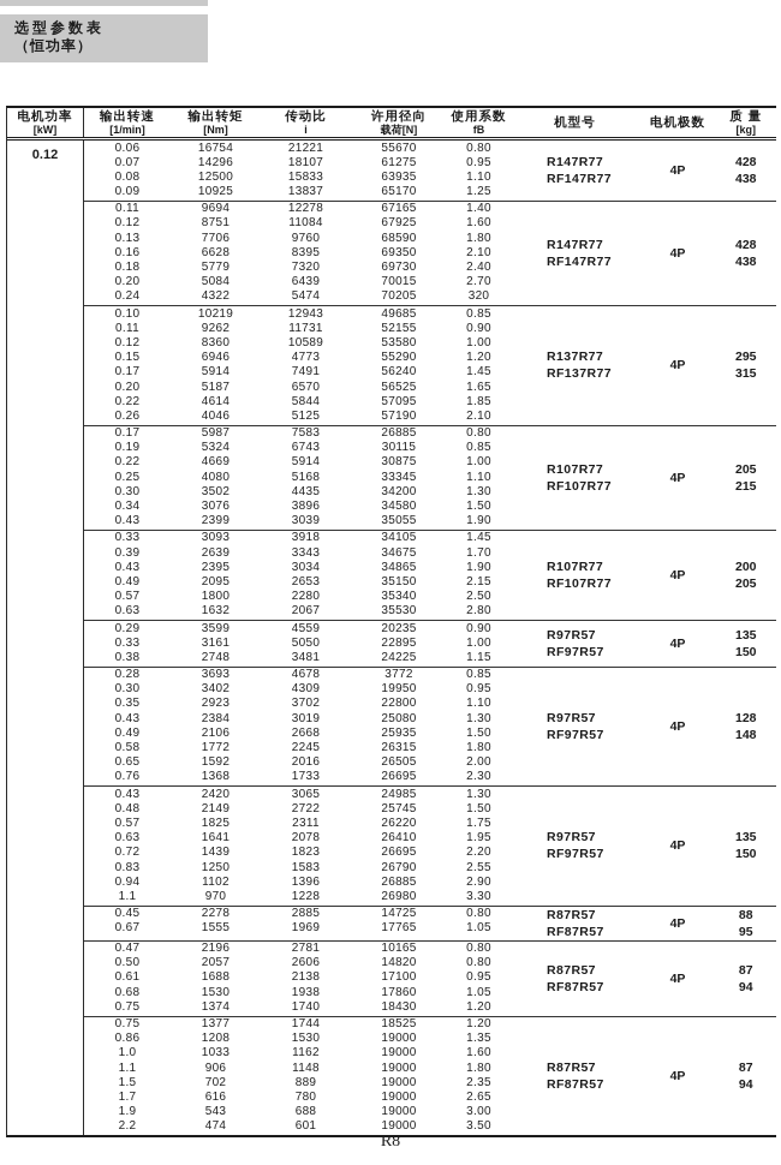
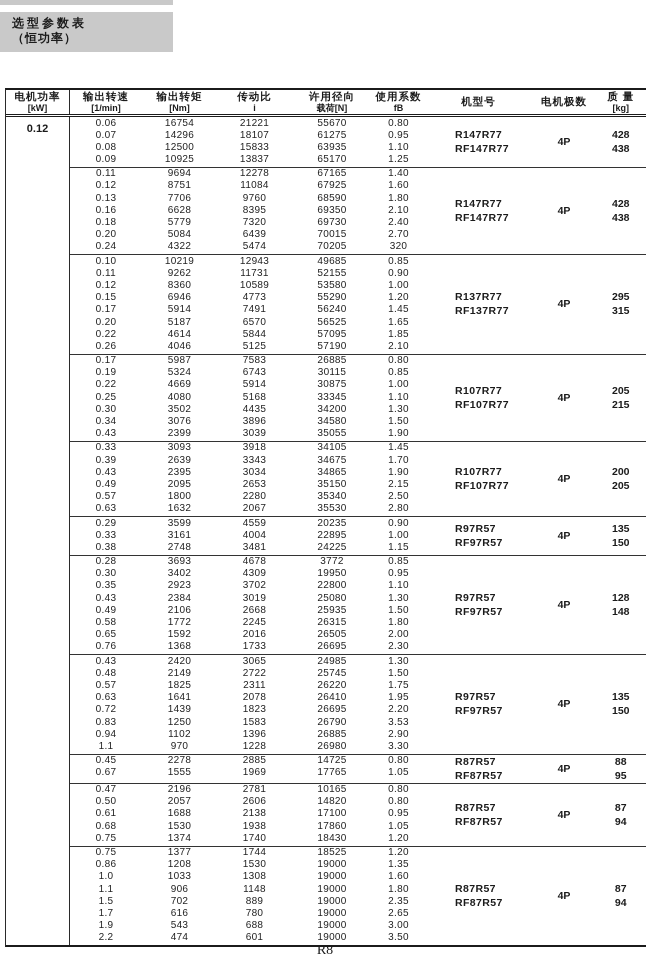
  选型参数表
  （恒功率）
  电机功率
  [kW]
  输出转速
  [1/min]
  输出转矩
  [Nm]
  传动比
  i
  许用径向
  载荷[N]
  使用系数
  fB
  机型号
  电机极数
  质 量
  [kg]
  0.12
  0.06
  16754
  21221
  55670
  0.80
  0.07
  14296
  18107
  61275
  0.95
  0.08
  12500
  15833
  63935
  1.10
  0.09
  10925
  13837
  65170
  1.25
  R147R77
  RF147R77
  4P
  428
  438
  0.11
  9694
  12278
  67165
  1.40
  0.12
  8751
  11084
  67925
  1.60
  0.13
  7706
  9760
  68590
  1.80
  0.16
  6628
  8395
  69350
  2.10
  0.18
  5779
  7320
  69730
  2.40
  0.20
  5084
  6439
  70015
  2.70
  0.24
  4322
  5474
  70205
  320
  R147R77
  RF147R77
  4P
  428
  438
  0.10
  10219
  12943
  49685
  0.85
  0.11
  9262
  11731
  52155
  0.90
  0.12
  8360
  10589
  53580
  1.00
  0.15
  6946
  4773
  55290
  1.20
  0.17
  5914
  7491
  56240
  1.45
  0.20
  5187
  6570
  56525
  1.65
  0.22
  4614
  5844
  57095
  1.85
  0.26
  4046
  5125
  57190
  2.10
  R137R77
  RF137R77
  4P
  295
  315
  0.17
  5987
  7583
  26885
  0.80
  0.19
  5324
  6743
  30115
  0.85
  0.22
  4669
  5914
  30875
  1.00
  0.25
  4080
  5168
  33345
  1.10
  0.30
  3502
  4435
  34200
  1.30
  0.34
  3076
  3896
  34580
  1.50
  0.43
  2399
  3039
  35055
  1.90
  R107R77
  RF107R77
  4P
  205
  215
  0.33
  3093
  3918
  34105
  1.45
  0.39
  2639
  3343
  34675
  1.70
  0.43
  2395
  3034
  34865
  1.90
  0.49
  2095
  2653
  35150
  2.15
  0.57
  1800
  2280
  35340
  2.50
  0.63
  1632
  2067
  35530
  2.80
  R107R77
  RF107R77
  4P
  200
  205
  0.29
  3599
  4559
  20235
  0.90
  0.33
  3161
- 5050
+ 4004
  22895
  1.00
  0.38
  2748
  3481
  24225
  1.15
  R97R57
  RF97R57
  4P
  135
  150
  0.28
  3693
  4678
  3772
  0.85
  0.30
  3402
  4309
  19950
  0.95
  0.35
  2923
  3702
  22800
  1.10
  0.43
  2384
  3019
  25080
  1.30
  0.49
  2106
  2668
  25935
  1.50
  0.58
  1772
  2245
  26315
  1.80
  0.65
  1592
  2016
  26505
  2.00
  0.76
  1368
  1733
  26695
  2.30
  R97R57
  RF97R57
  4P
  128
  148
  0.43
  2420
  3065
  24985
  1.30
  0.48
  2149
  2722
  25745
  1.50
  0.57
  1825
  2311
  26220
  1.75
  0.63
  1641
  2078
  26410
  1.95
  0.72
  1439
  1823
  26695
  2.20
  0.83
  1250
  1583
  26790
- 2.55
+ 3.53
  0.94
  1102
  1396
  26885
  2.90
  1.1
  970
  1228
  26980
  3.30
  R97R57
  RF97R57
  4P
  135
  150
  0.45
  2278
  2885
  14725
  0.80
  0.67
  1555
  1969
  17765
  1.05
  R87R57
  RF87R57
  4P
  88
  95
  0.47
  2196
  2781
  10165
  0.80
  0.50
  2057
  2606
  14820
  0.80
  0.61
  1688
  2138
  17100
  0.95
  0.68
  1530
  1938
  17860
  1.05
  0.75
  1374
  1740
  18430
  1.20
  R87R57
  RF87R57
  4P
  87
  94
  0.75
  1377
  1744
  18525
  1.20
  0.86
  1208
  1530
  19000
  1.35
  1.0
  1033
- 1162
+ 1308
  19000
  1.60
  1.1
  906
  1148
  19000
  1.80
  1.5
  702
  889
  19000
  2.35
  1.7
  616
  780
  19000
  2.65
  1.9
  543
  688
  19000
  3.00
  2.2
  474
  601
  19000
  3.50
  R87R57
  RF87R57
  4P
  87
  94
  R8
